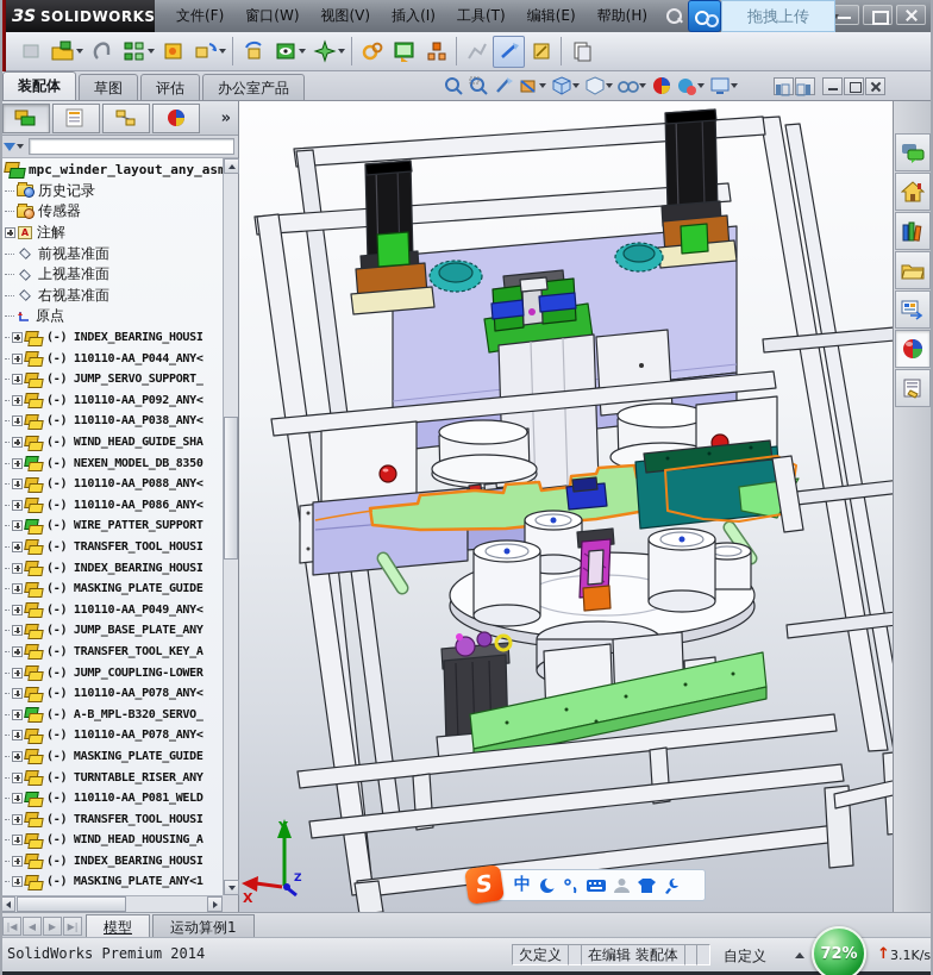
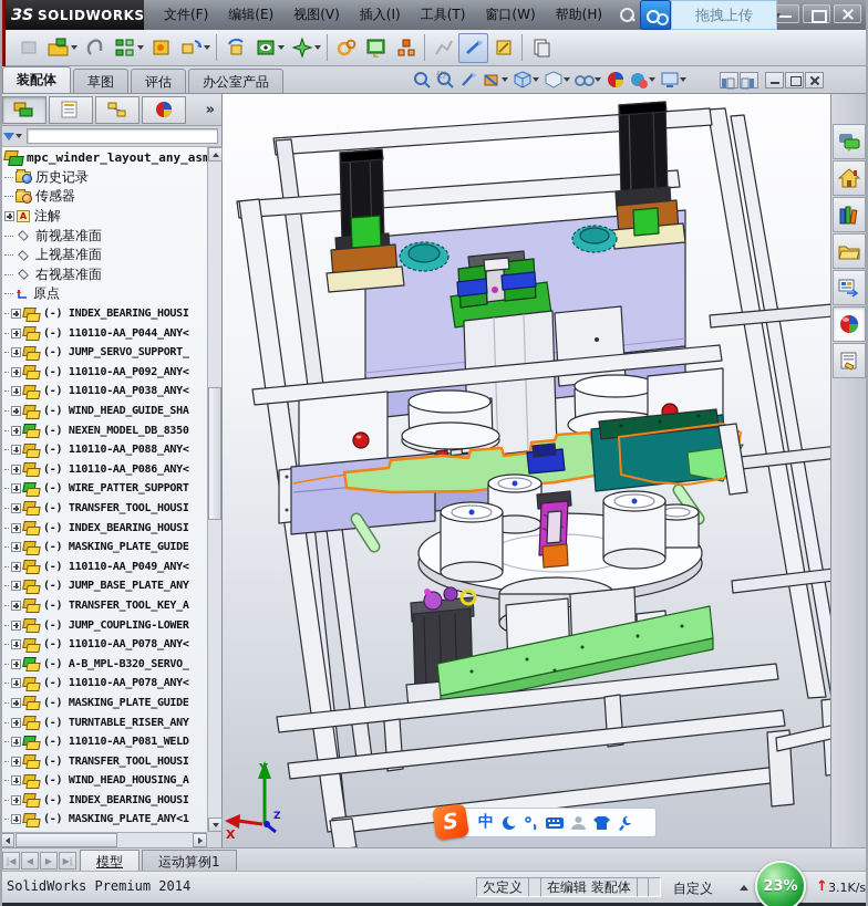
  ЗS
  SOLIDWORKS
  文件(F)
- 窗口(W)
+ 编辑(E)
  视图(V)
  插入(I)
  工具(T)
- 编辑(E)
+ 窗口(W)
  帮助(H)
  拖拽上传
  装配体
  草图
  评估
  办公室产品
  »
  mpc_winder_layout_any_as
  历史记录
  传感器
  A
  注解
  前视基准面
  上视基准面
  右视基准面
  原点
  (-) INDEX_BEARING_HOUSI
  (-) 110110-AA_P044_ANY<
  (-) JUMP_SERVO_SUPPORT_
  (-) 110110-AA_P092_ANY<
  (-) 110110-AA_P038_ANY<
  (-) WIND_HEAD_GUIDE_SHA
  (-) NEXEN_MODEL_DB_8350
  (-) 110110-AA_P088_ANY<
  (-) 110110-AA_P086_ANY<
  (-) WIRE_PATTER_SUPPORT
  (-) TRANSFER_TOOL_HOUSI
  (-) INDEX_BEARING_HOUSI
  (-) MASKING_PLATE_GUIDE
  (-) 110110-AA_P049_ANY<
  (-) JUMP_BASE_PLATE_ANY
  (-) TRANSFER_TOOL_KEY_A
  (-) JUMP_COUPLING-LOWER
  (-) 110110-AA_P078_ANY<
  (-) A-B_MPL-B320_SERVO_
  (-) 110110-AA_P078_ANY<
  (-) MASKING_PLATE_GUIDE
  (-) TURNTABLE_RISER_ANY
  (-) 110110-AA_P081_WELD
  (-) TRANSFER_TOOL_HOUSI
  (-) WIND_HEAD_HOUSING_A
  (-) INDEX_BEARING_HOUSI
  (-) MASKING_PLATE_ANY<1
  Y
  X
  Z
  中
  |◀
  ◀
  ▶
  ▶|
  模型
  运动算例1
  SolidWorks Premium 2014
  欠定义
  在编辑 装配体
  自定义
- 72%
+ 23%
  ↑
  3.1K/s
